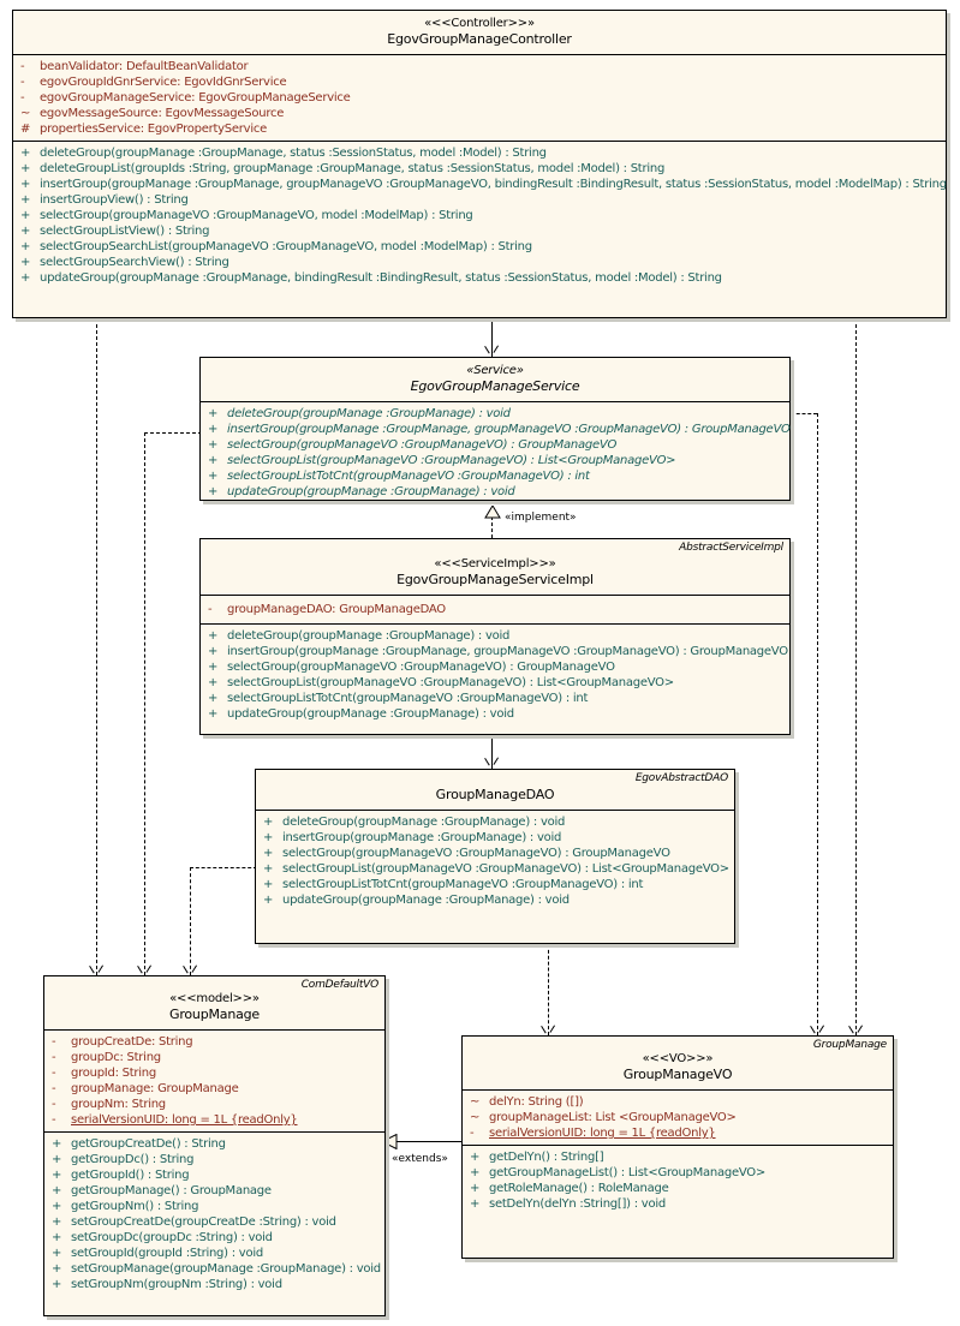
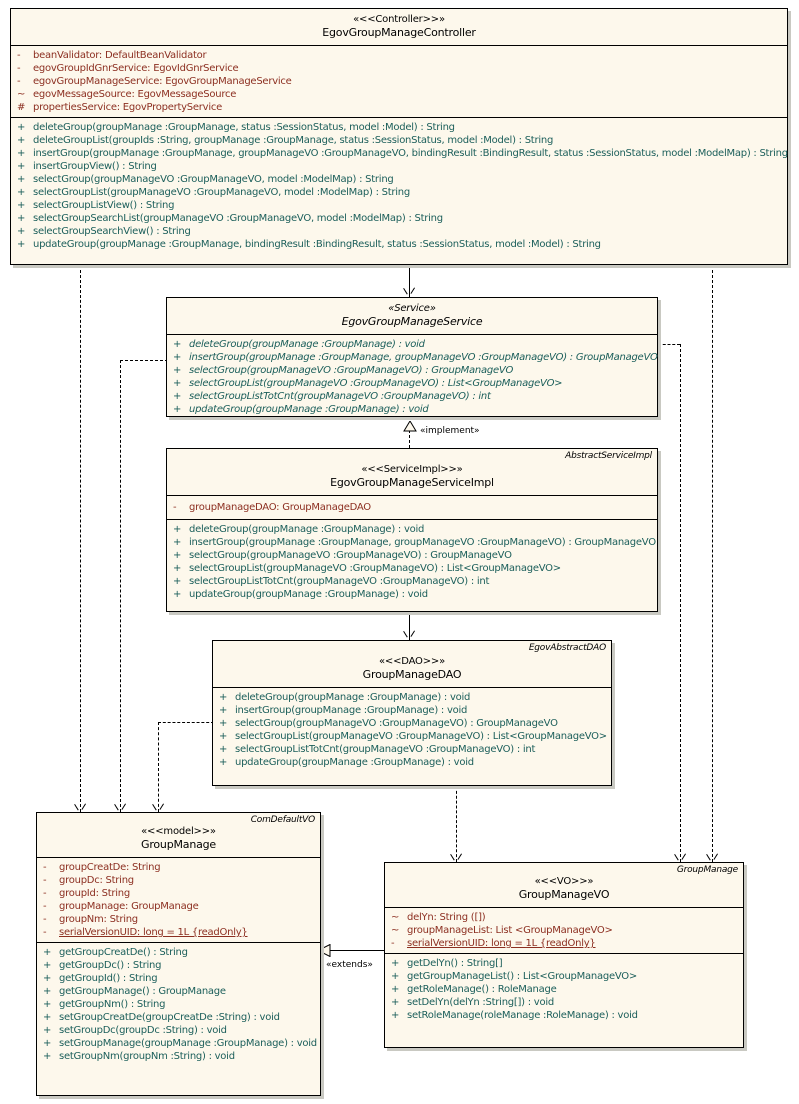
  «implement»
  «extends»
  «<<Controller>>»
  EgovGroupManageController
  - beanValidator: DefaultBeanValidator
  - egovGroupIdGnrService: EgovIdGnrService
  - egovGroupManageService: EgovGroupManageService
  ~ egovMessageSource: EgovMessageSource
  # propertiesService: EgovPropertyService
  + deleteGroup(groupManage :GroupManage, status :SessionStatus, model :Model) : String
  + deleteGroupList(groupIds :String, groupManage :GroupManage, status :SessionStatus, model :Model) : String
  + insertGroup(groupManage :GroupManage, groupManageVO :GroupManageVO, bindingResult :BindingResult, status :SessionStatus, model :ModelMap) : String
  + insertGroupView() : String
  + selectGroup(groupManageVO :GroupManageVO, model :ModelMap) : String
+ + selectGroupList(groupManageVO :GroupManageVO, model :ModelMap) : String
  + selectGroupListView() : String
  + selectGroupSearchList(groupManageVO :GroupManageVO, model :ModelMap) : String
  + selectGroupSearchView() : String
  + updateGroup(groupManage :GroupManage, bindingResult :BindingResult, status :SessionStatus, model :Model) : String
  «Service»
  EgovGroupManageService
  + deleteGroup(groupManage :GroupManage) : void
  + insertGroup(groupManage :GroupManage, groupManageVO :GroupManageVO) : GroupManageVO
  + selectGroup(groupManageVO :GroupManageVO) : GroupManageVO
  + selectGroupList(groupManageVO :GroupManageVO) : List<GroupManageVO>
  + selectGroupListTotCnt(groupManageVO :GroupManageVO) : int
  + updateGroup(groupManage :GroupManage) : void
  AbstractServiceImpl
  «<<ServiceImpl>>»
  EgovGroupManageServiceImpl
  - groupManageDAO: GroupManageDAO
  + deleteGroup(groupManage :GroupManage) : void
  + insertGroup(groupManage :GroupManage, groupManageVO :GroupManageVO) : GroupManageVO
  + selectGroup(groupManageVO :GroupManageVO) : GroupManageVO
  + selectGroupList(groupManageVO :GroupManageVO) : List<GroupManageVO>
  + selectGroupListTotCnt(groupManageVO :GroupManageVO) : int
  + updateGroup(groupManage :GroupManage) : void
  EgovAbstractDAO
+ «<<DAO>>»
  GroupManageDAO
  + deleteGroup(groupManage :GroupManage) : void
  + insertGroup(groupManage :GroupManage) : void
  + selectGroup(groupManageVO :GroupManageVO) : GroupManageVO
  + selectGroupList(groupManageVO :GroupManageVO) : List<GroupManageVO>
  + selectGroupListTotCnt(groupManageVO :GroupManageVO) : int
  + updateGroup(groupManage :GroupManage) : void
  ComDefaultVO
  «<<model>>»
  GroupManage
  - groupCreatDe: String
  - groupDc: String
  - groupId: String
  - groupManage: GroupManage
  - groupNm: String
  - serialVersionUID: long = 1L {readOnly}
  + getGroupCreatDe() : String
  + getGroupDc() : String
  + getGroupId() : String
  + getGroupManage() : GroupManage
  + getGroupNm() : String
  + setGroupCreatDe(groupCreatDe :String) : void
  + setGroupDc(groupDc :String) : void
- + setGroupId(groupId :String) : void
  + setGroupManage(groupManage :GroupManage) : void
  + setGroupNm(groupNm :String) : void
  GroupManage
  «<<VO>>»
  GroupManageVO
  ~ delYn: String ([])
  ~ groupManageList: List <GroupManageVO>
  - serialVersionUID: long = 1L {readOnly}
  + getDelYn() : String[]
  + getGroupManageList() : List<GroupManageVO>
  + getRoleManage() : RoleManage
  + setDelYn(delYn :String[]) : void
+ + setRoleManage(roleManage :RoleManage) : void
